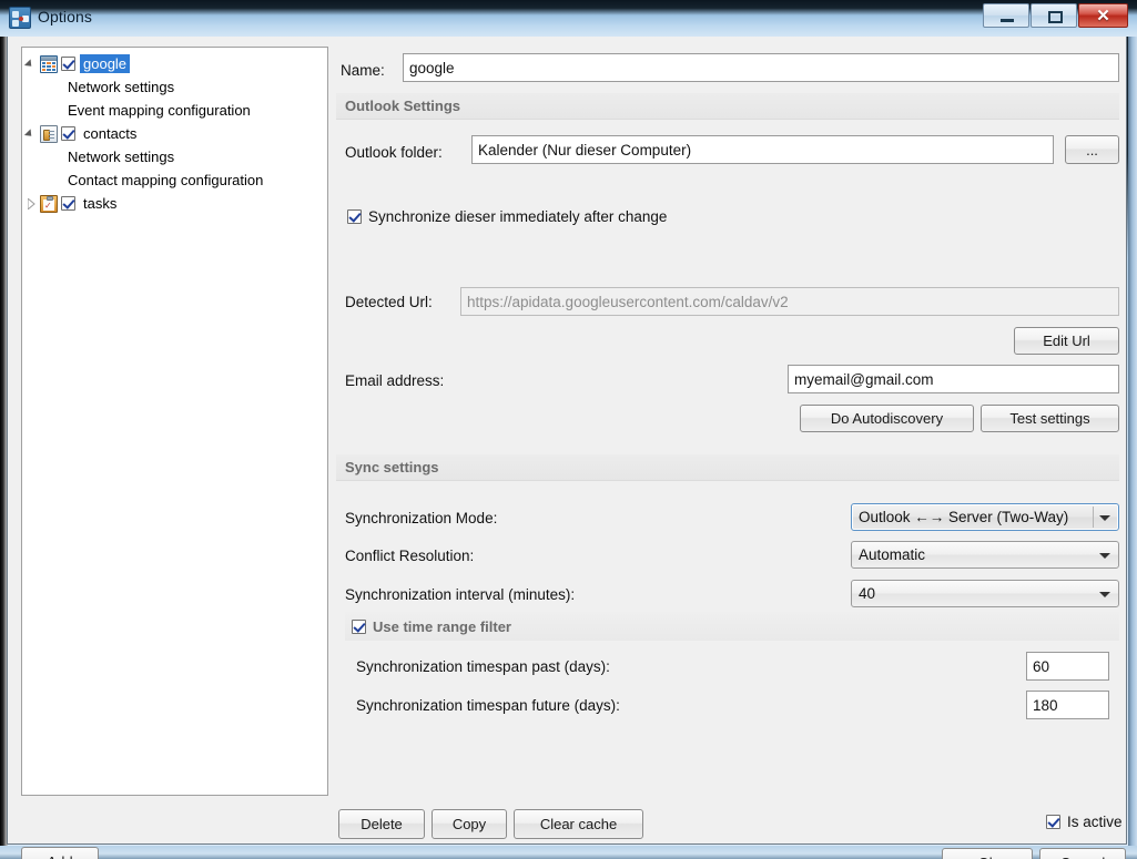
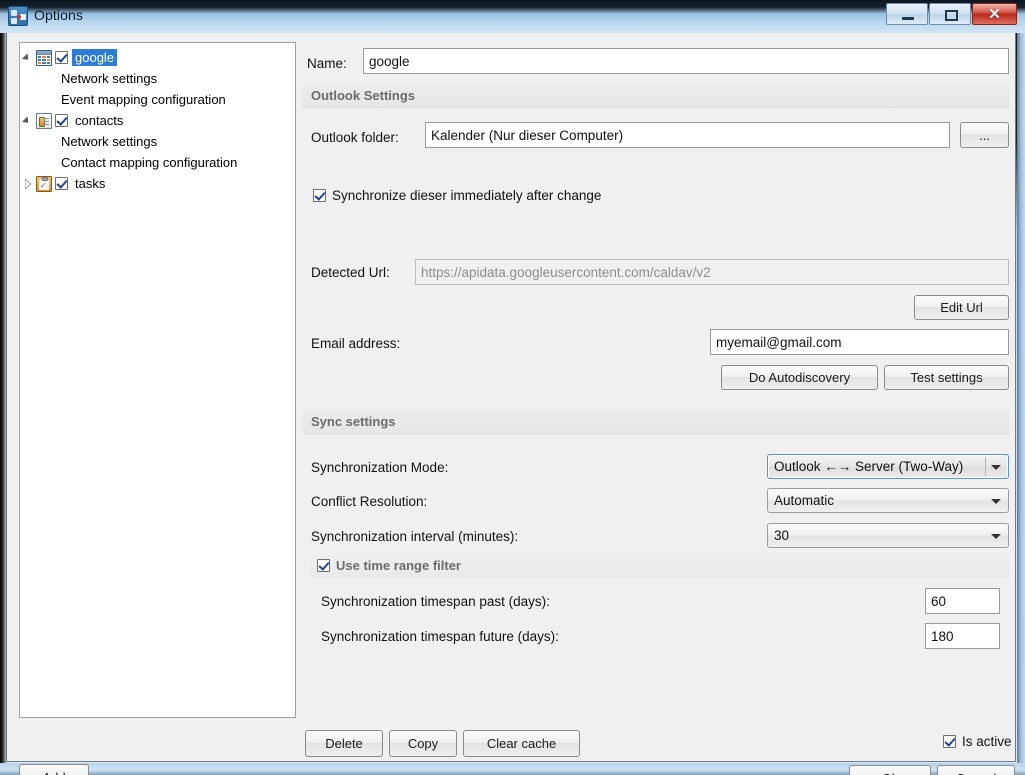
  Options
  ✕
  google
  Network settings
  Event mapping configuration
  contacts
  Network settings
  Contact mapping configuration
  ✓
  tasks
  Name:
  google
  Outlook Settings
  Outlook folder:
  Kalender (Nur dieser Computer)
  ...
  Synchronize dieser immediately after change
  Detected Url:
  https://apidata.googleusercontent.com/caldav/v2
  Edit Url
  Email address:
  myemail@gmail.com
  Do Autodiscovery
  Test settings
  Sync settings
  Synchronization Mode:
  Outlook ←→ Server (Two-Way)
  Conflict Resolution:
  Automatic
  Synchronization interval (minutes):
- 40
+ 30
  Use time range filter
  Synchronization timespan past (days):
  60
  Synchronization timespan future (days):
  180
  Delete
  Copy
  Clear cache
  Is active
